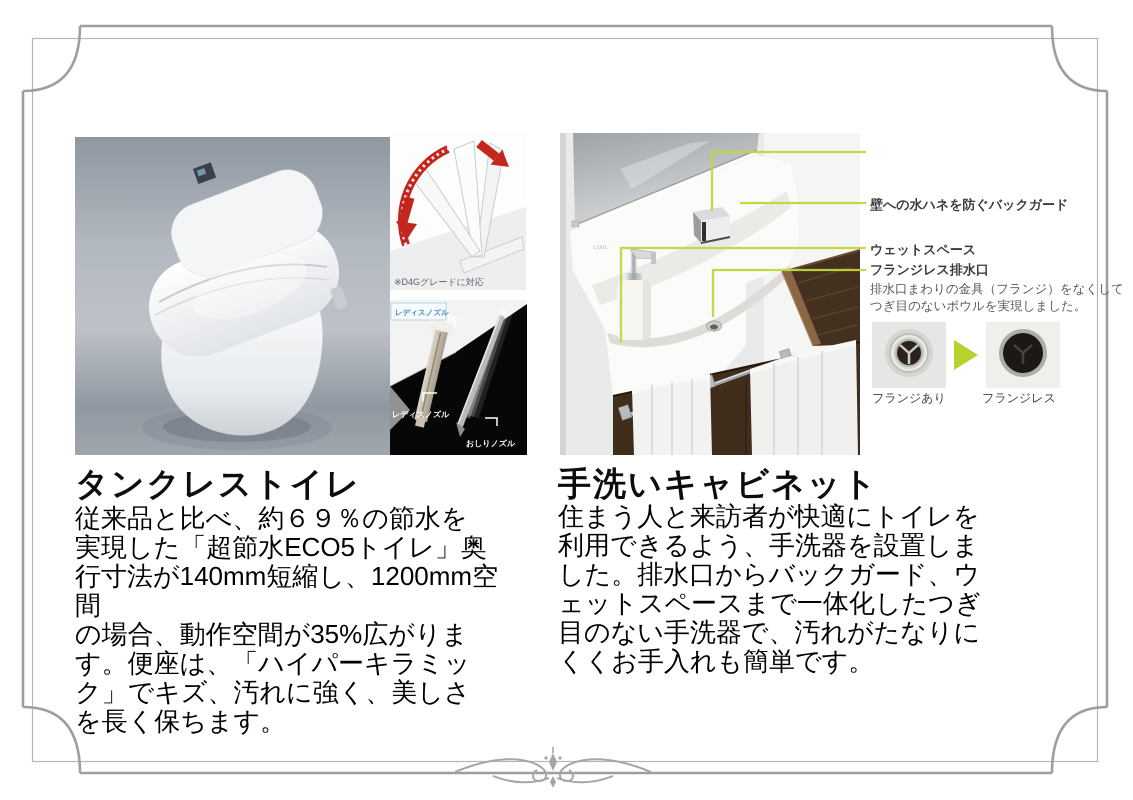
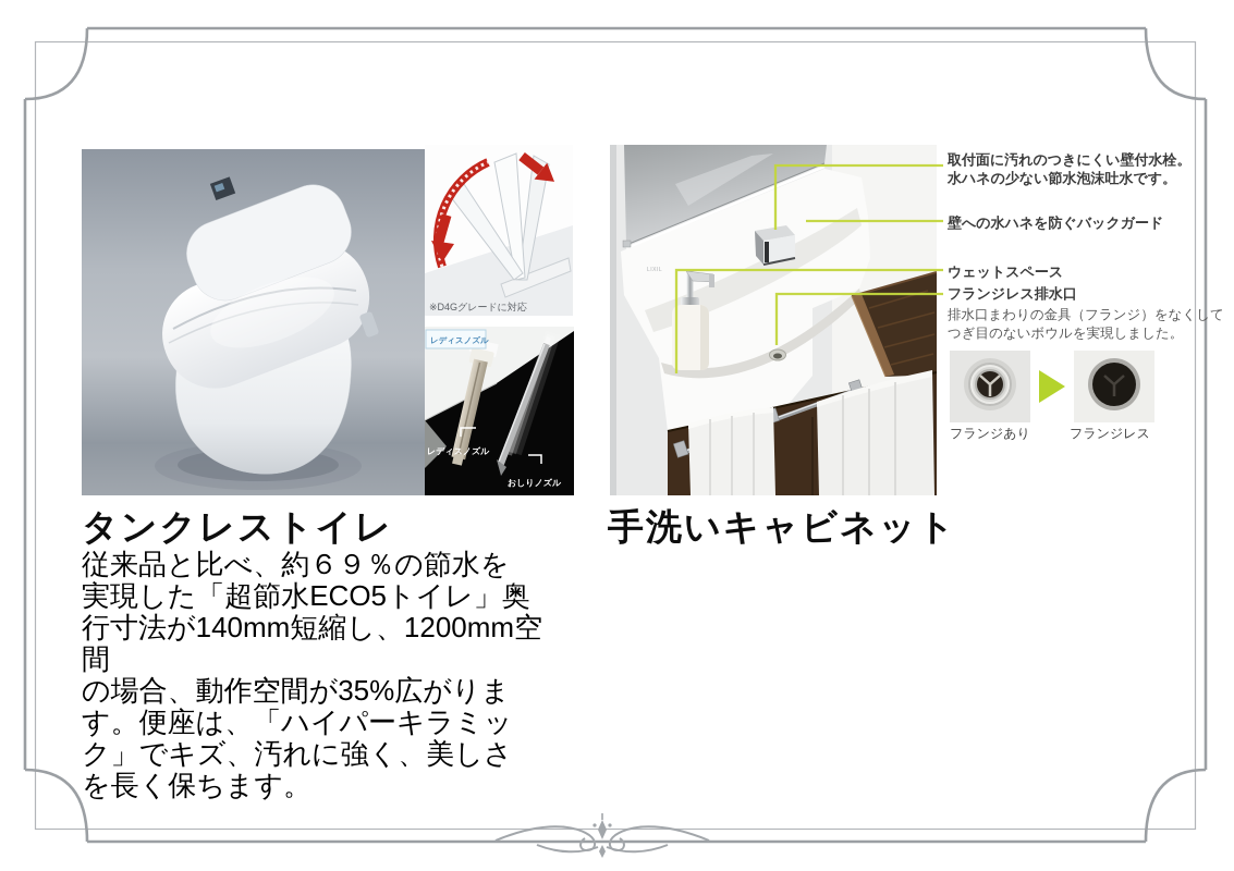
  ※D4Gグレードに対応
  レディスノズル
  レディスノズル
  おしりノズル
  フランジあり
  フランジレス
+ 取付面に汚れのつきにくい壁付水栓。
+ 水ハネの少ない節水泡沫吐水です。
  壁への水ハネを防ぐバックガード
  ウェットスペース
  フランジレス排水口
  排水口まわりの金具（フランジ）をなくして
  つぎ目のないボウルを実現しました。
  タンクレストイレ
  従来品と比べ、約６９％の節水を
  実現した「超節水ECO5トイレ」奥
  行寸法が140mm短縮し、1200mm空間
  の場合、動作空間が35%広がりま
  す。便座は、「ハイパーキラミッ
  ク」でキズ、汚れに強く、美しさ
  を長く保ちます。
  手洗いキャビネット
- 住まう人と来訪者が快適にトイレを
- 利用できるよう、手洗器を設置しま
- した。排水口からバックガード、ウ
- ェットスペースまで一体化したつぎ
- 目のない手洗器で、汚れがたなりに
- くくお手入れも簡単です。
